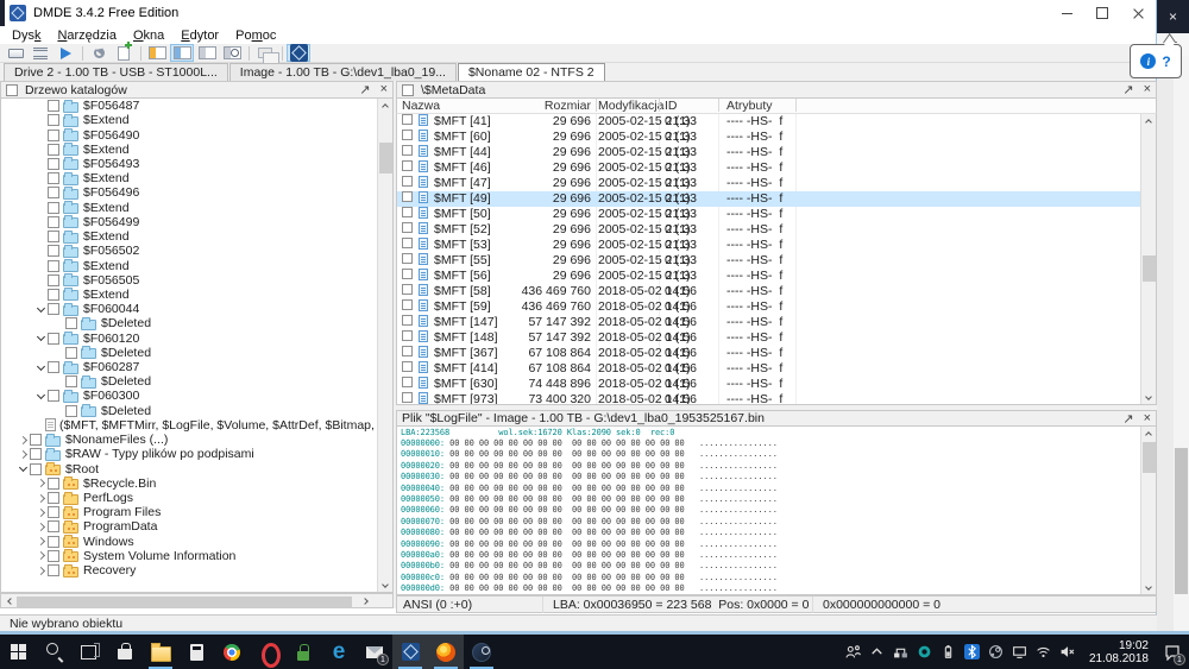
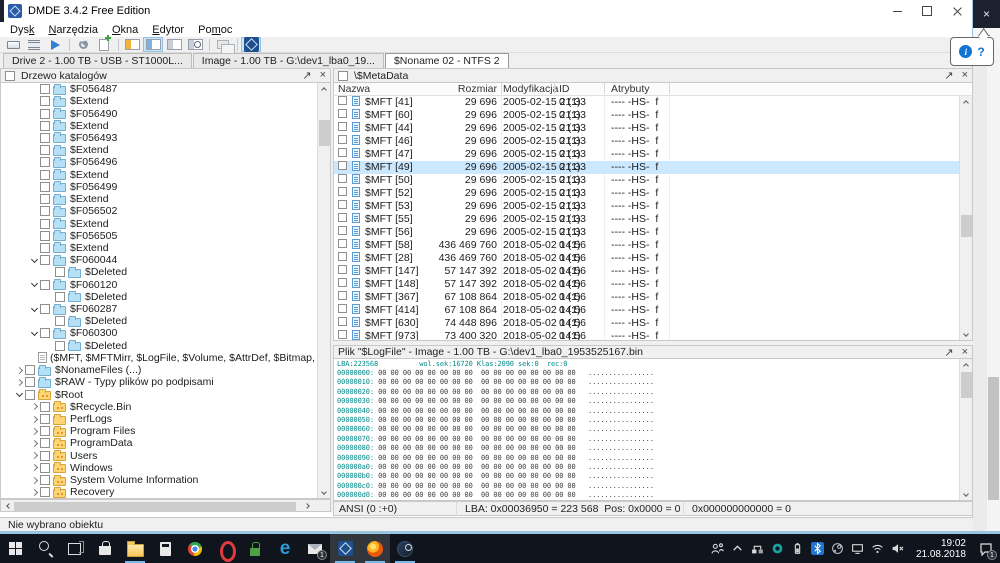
  ×
  DMDE 3.4.2 Free Edition
  Dysk
  Narzędzia
  Okna
  Edytor
  Pomoc
  Drive 2 - 1.00 TB - USB - ST1000L...
  Image - 1.00 TB - G:\dev1_lba0_19...
  $Noname 02 - NTFS 2
  Drzewo katalogów
  ↗
  ×
  $F056487
  $Extend
  $F056490
  $Extend
  $F056493
  $Extend
  $F056496
  $Extend
  $F056499
  $Extend
  $F056502
  $Extend
  $F056505
  $Extend
  $F060044
  $Deleted
  $F060120
  $Deleted
  $F060287
  $Deleted
  $F060300
  $Deleted
  ($MFT, $MFTMirr, $LogFile, $Volume, $AttrDef, $Bitmap,
  $NonameFiles (...)
  $RAW - Typy plików po podpisami
  $Root
  $Recycle.Bin
  PerfLogs
  Program Files
  ProgramData
+ Users
  Windows
  System Volume Information
  Recovery
  \$MetaData
  ↗
  ×
  Nazwa
  Rozmiar
  Modyfikacja
  ID
  Atrybuty
  $MFT [41]
  29 696
  2005-02-15 21:33
  0 (1)
  ---- -HS- f
  $MFT [60]
  29 696
  2005-02-15 21:33
  0 (1)
  ---- -HS- f
  $MFT [44]
  29 696
  2005-02-15 21:33
  0 (1)
  ---- -HS- f
  $MFT [46]
  29 696
  2005-02-15 21:33
  0 (1)
  ---- -HS- f
  $MFT [47]
  29 696
  2005-02-15 21:33
  0 (1)
  ---- -HS- f
  $MFT [49]
  29 696
  2005-02-15 21:33
  0 (1)
  ---- -HS- f
  $MFT [50]
  29 696
  2005-02-15 21:33
  0 (1)
  ---- -HS- f
  $MFT [52]
  29 696
  2005-02-15 21:33
  0 (1)
  ---- -HS- f
  $MFT [53]
  29 696
  2005-02-15 21:33
  0 (1)
  ---- -HS- f
  $MFT [55]
  29 696
  2005-02-15 21:33
  0 (1)
  ---- -HS- f
  $MFT [56]
  29 696
  2005-02-15 21:33
  0 (1)
  ---- -HS- f
  $MFT [58]
  436 469 760
  2018-05-02 14:56
  0 (1)
  ---- -HS- f
- $MFT [59]
+ $MFT [28]
  436 469 760
  2018-05-02 14:56
  0 (1)
  ---- -HS- f
  $MFT [147]
  57 147 392
  2018-05-02 14:56
  0 (1)
  ---- -HS- f
  $MFT [148]
  57 147 392
  2018-05-02 14:56
  0 (1)
  ---- -HS- f
  $MFT [367]
  67 108 864
  2018-05-02 14:56
  0 (1)
  ---- -HS- f
  $MFT [414]
  67 108 864
  2018-05-02 14:56
  0 (1)
  ---- -HS- f
  $MFT [630]
  74 448 896
  2018-05-02 14:56
  0 (1)
  ---- -HS- f
  $MFT [973]
  73 400 320
  2018-05-02 14:56
  0 (1)
  ---- -HS- f
  Plik "$LogFile" - Image - 1.00 TB - G:\dev1_lba0_1953525167.bin
  ↗
  ×
  LBA:223568 wol.sek:16720 Klas:2090 sek:0 rec:0
  00000000: 00 00 00 00 00 00 00 00 00 00 00 00 00 00 00 00 ................
  00000010: 00 00 00 00 00 00 00 00 00 00 00 00 00 00 00 00 ................
  00000020: 00 00 00 00 00 00 00 00 00 00 00 00 00 00 00 00 ................
  00000030: 00 00 00 00 00 00 00 00 00 00 00 00 00 00 00 00 ................
  00000040: 00 00 00 00 00 00 00 00 00 00 00 00 00 00 00 00 ................
  00000050: 00 00 00 00 00 00 00 00 00 00 00 00 00 00 00 00 ................
  00000060: 00 00 00 00 00 00 00 00 00 00 00 00 00 00 00 00 ................
  00000070: 00 00 00 00 00 00 00 00 00 00 00 00 00 00 00 00 ................
  00000080: 00 00 00 00 00 00 00 00 00 00 00 00 00 00 00 00 ................
  00000090: 00 00 00 00 00 00 00 00 00 00 00 00 00 00 00 00 ................
  000000a0: 00 00 00 00 00 00 00 00 00 00 00 00 00 00 00 00 ................
  000000b0: 00 00 00 00 00 00 00 00 00 00 00 00 00 00 00 00 ................
  000000c0: 00 00 00 00 00 00 00 00 00 00 00 00 00 00 00 00 ................
  000000d0: 00 00 00 00 00 00 00 00 00 00 00 00 00 00 00 00 ................
  ANSI (0 :+0)
  LBA: 0x00036950 = 223 568 Pos: 0x0000 = 0
  0x000000000000 = 0
  Nie wybrano obiektu
  i
  ?
  19:02
  21.08.2018
